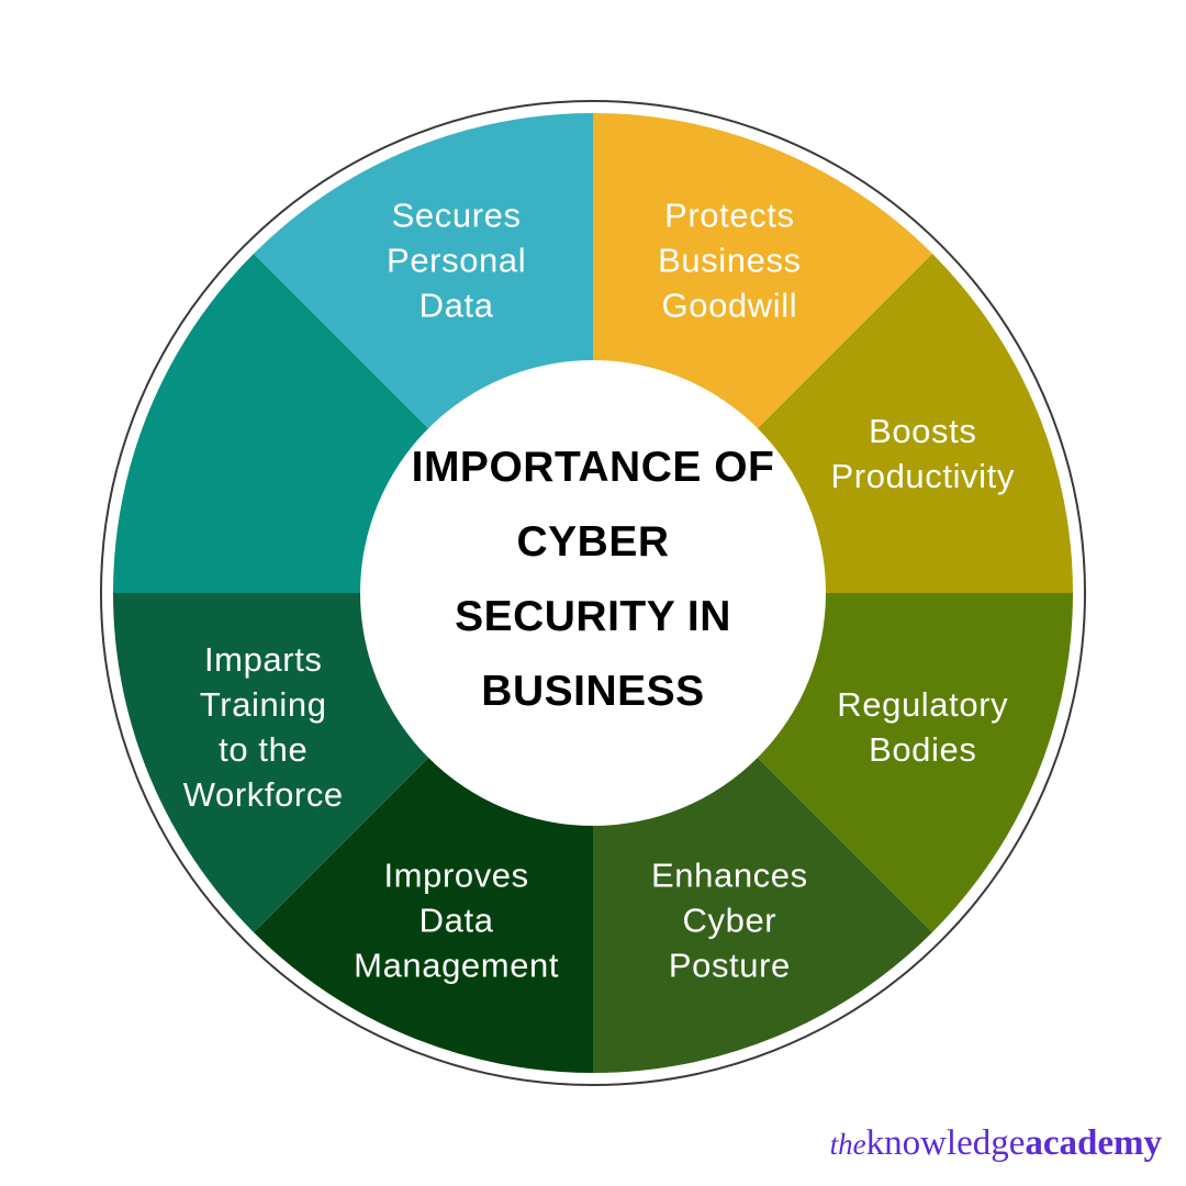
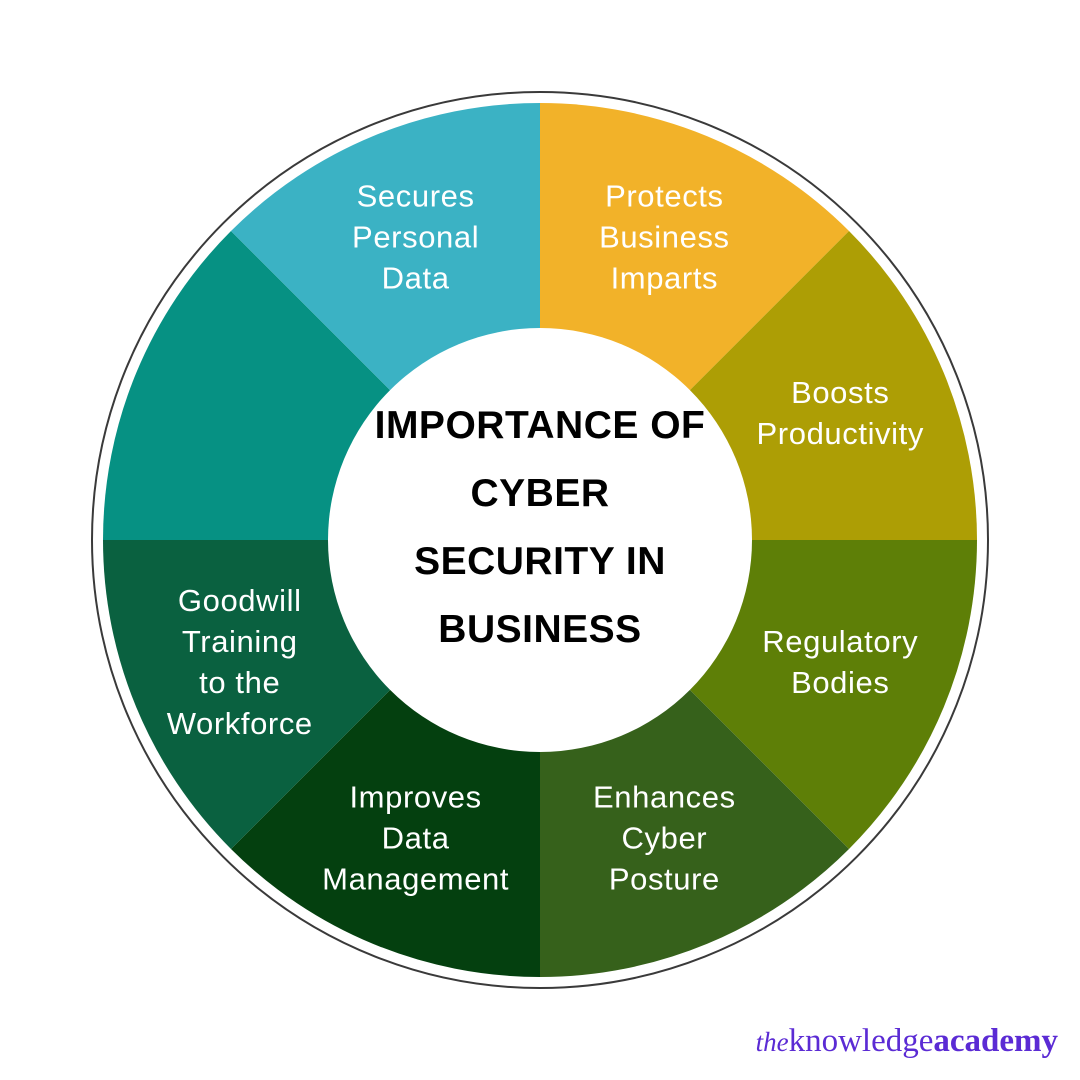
- Protects Business Goodwill
+ Protects Business Imparts
  Boosts Productivity
  Regulatory Bodies
  Enhances Cyber Posture
  Improves Data Management
- Imparts Training to the Workforce
+ Goodwill Training to the Workforce
  Secures Personal Data
  IMPORTANCE OF CYBER SECURITY IN BUSINESS
  theknowledgeacademy
